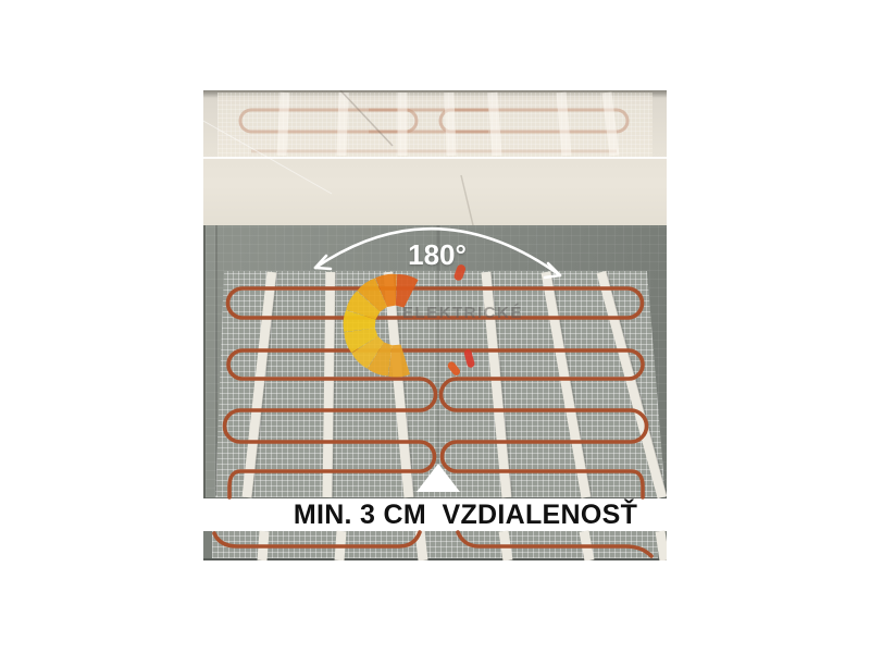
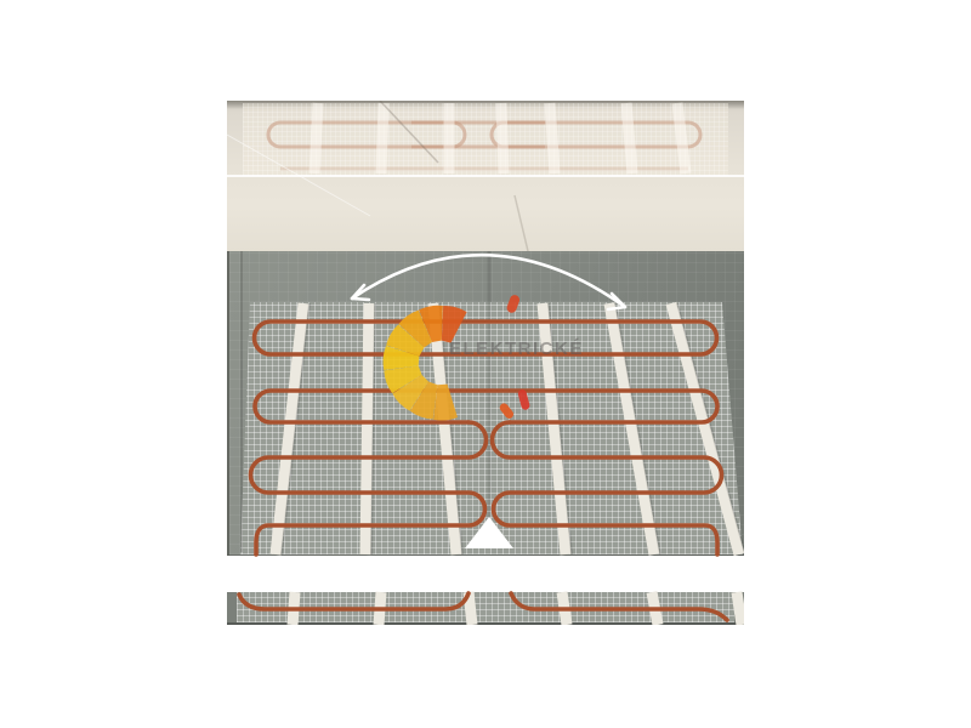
- MIN. 3 CM VZDIALENOSŤ
- 180°
  ELEKTRICKÉ
